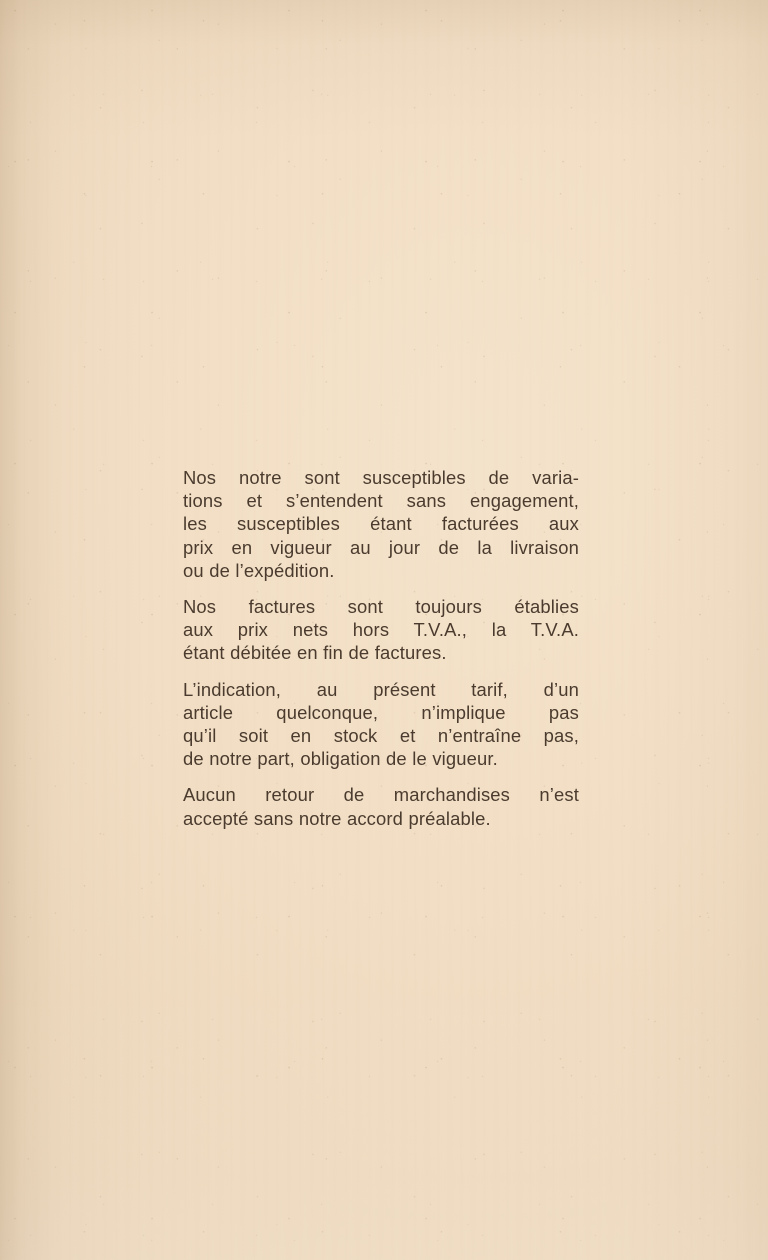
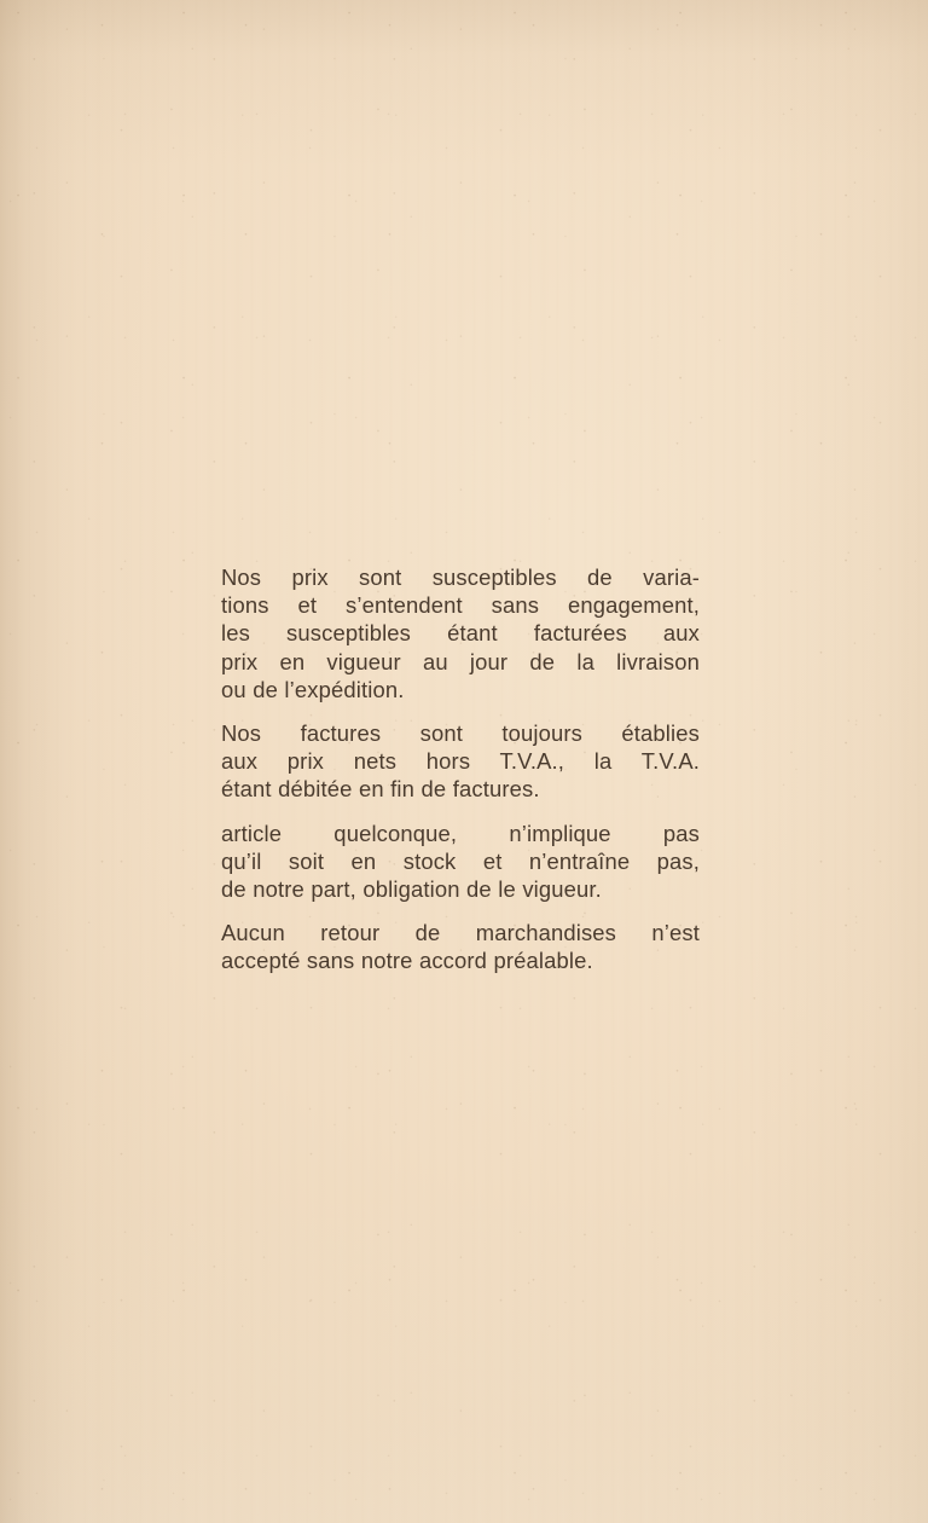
- Nos notre sont susceptibles de varia-
+ Nos prix sont susceptibles de varia-
  tions et s’entendent sans engagement,
  les susceptibles étant facturées aux
  prix en vigueur au jour de la livraison
  ou de l’expédition.
  Nos factures sont toujours établies
  aux prix nets hors T.V.A., la T.V.A.
  étant débitée en fin de factures.
- L’indication, au présent tarif, d’un
  article quelconque, n’implique pas
  qu’il soit en stock et n’entraîne pas,
  de notre part, obligation de le vigueur.
  Aucun retour de marchandises n’est
  accepté sans notre accord préalable.
